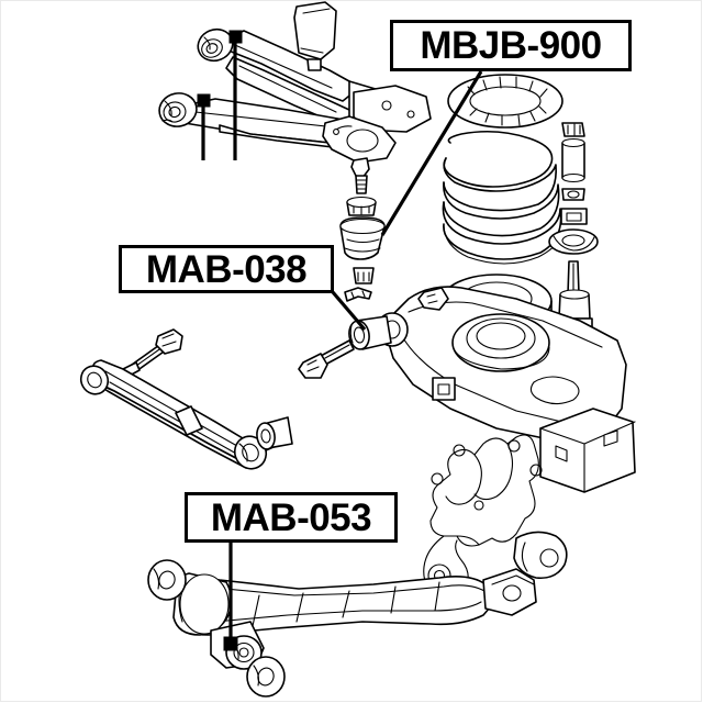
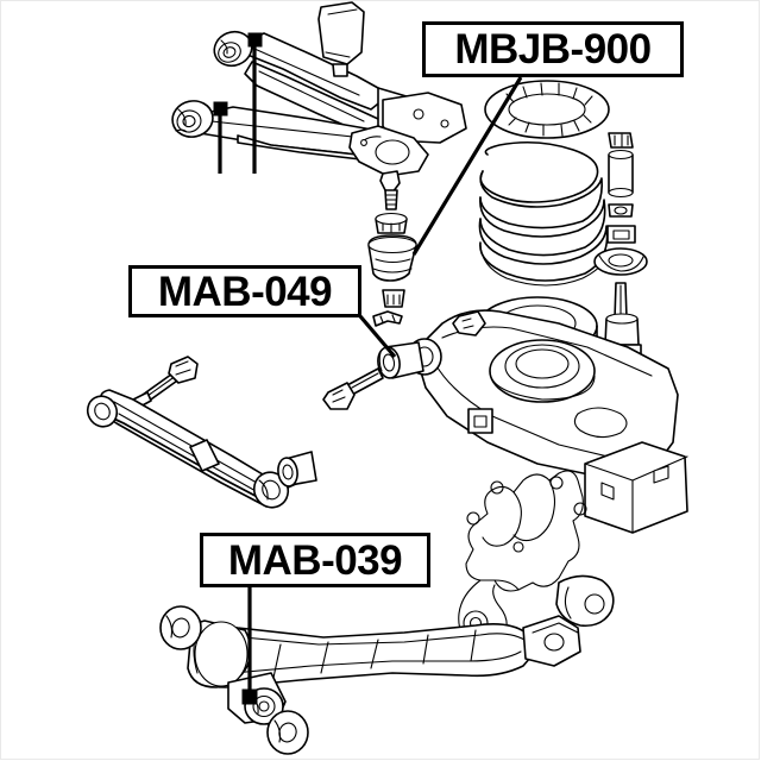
- MAB-038
+ MAB-049
- MAB-053
+ MAB-039
  MBJB-900
